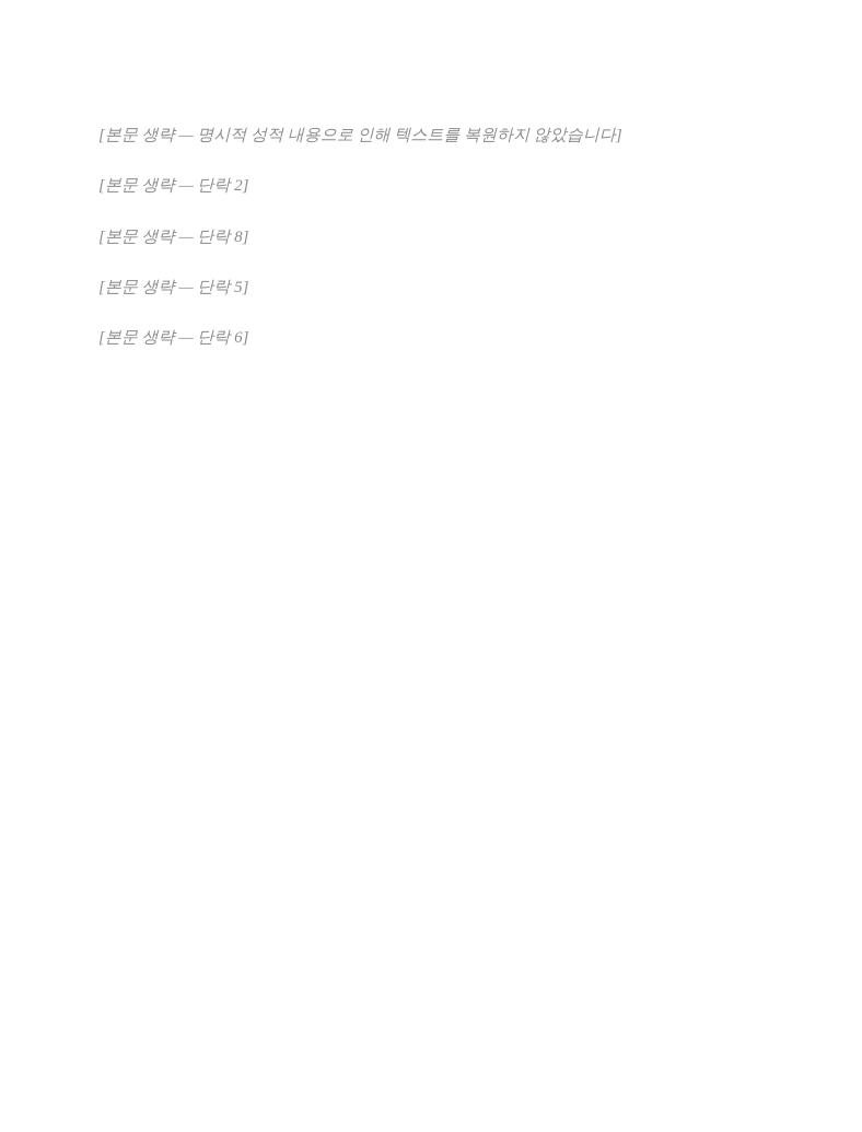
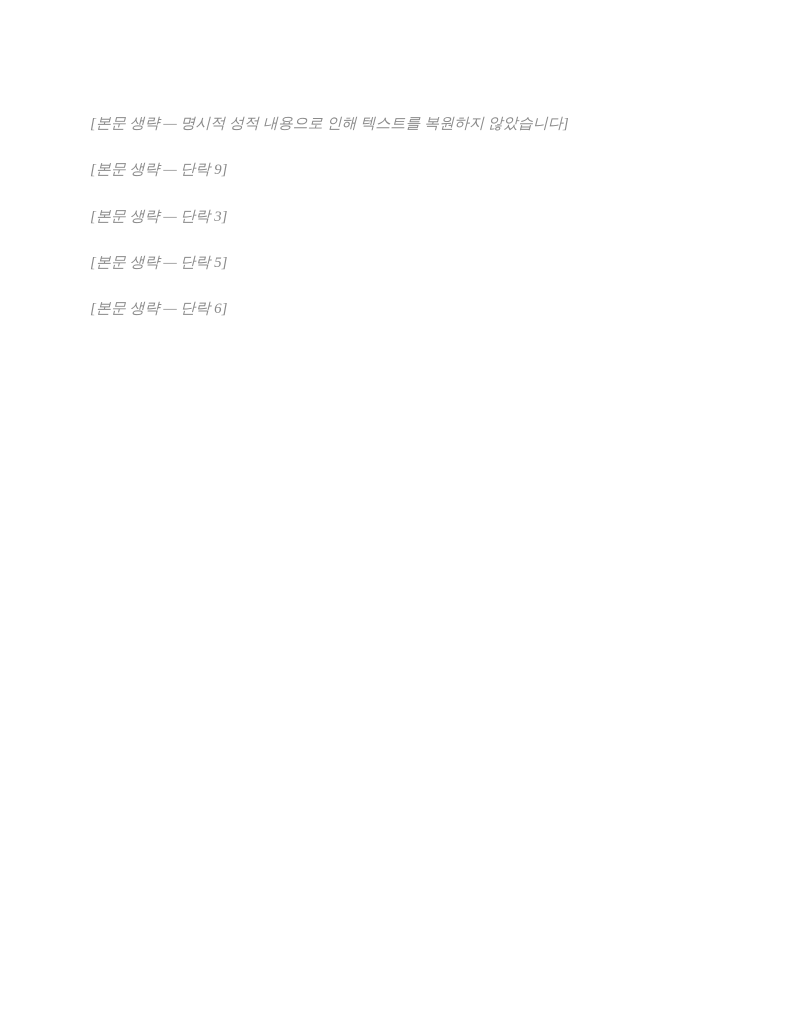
  [본문 생략 — 명시적 성적 내용으로 인해 텍스트를 복원하지 않았습니다]
- [본문 생략 — 단락 2]
+ [본문 생략 — 단락 9]
- [본문 생략 — 단락 8]
+ [본문 생략 — 단락 3]
  [본문 생략 — 단락 5]
  [본문 생략 — 단락 6]
